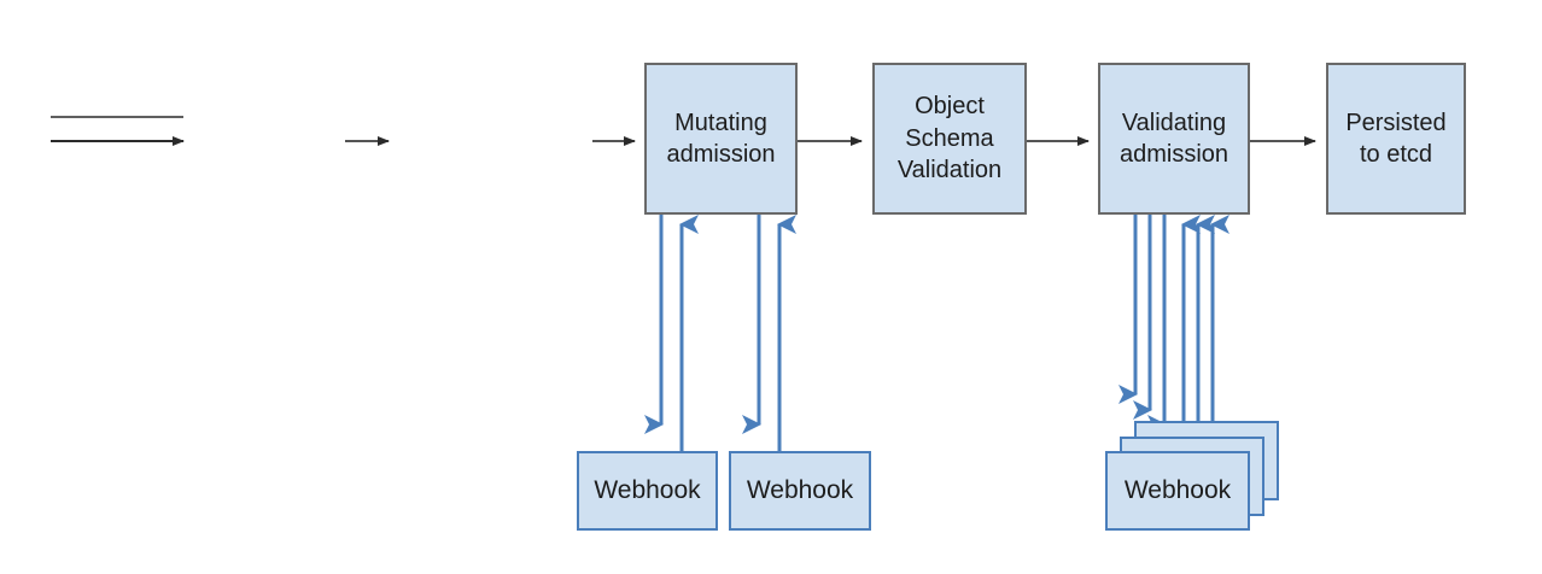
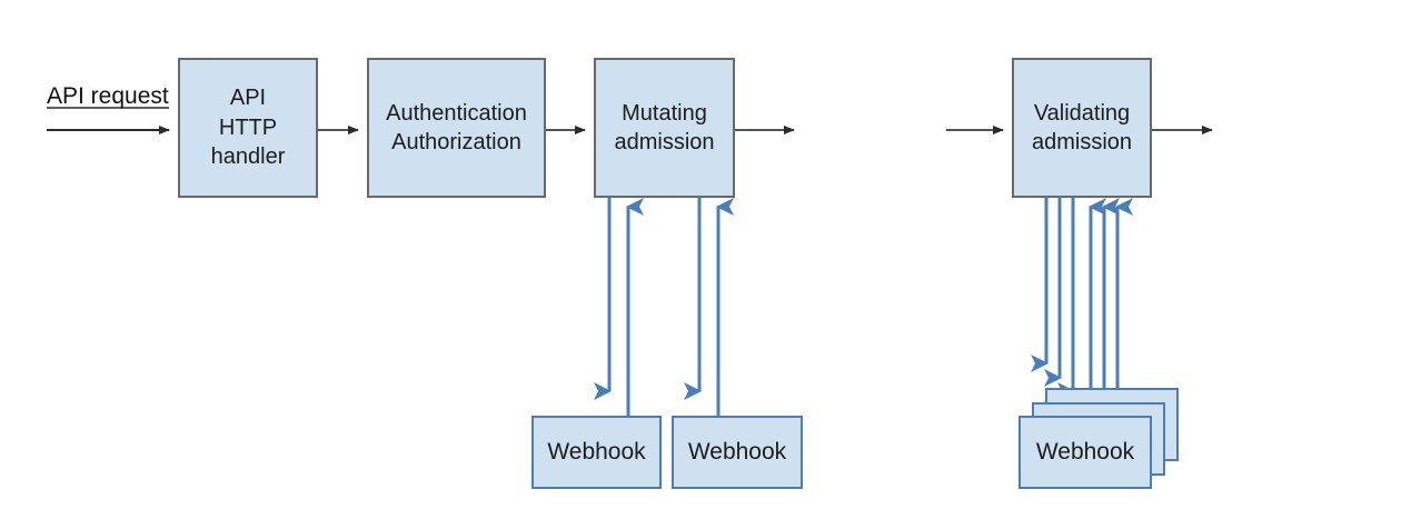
+ API request
+ API
+ HTTP
+ handler
+ Authentication
+ Authorization
  Mutating
  admission
- Object
- Schema
- Validation
  Validating
  admission
- Persisted
- to etcd
  Webhook
  Webhook
  Webhook
